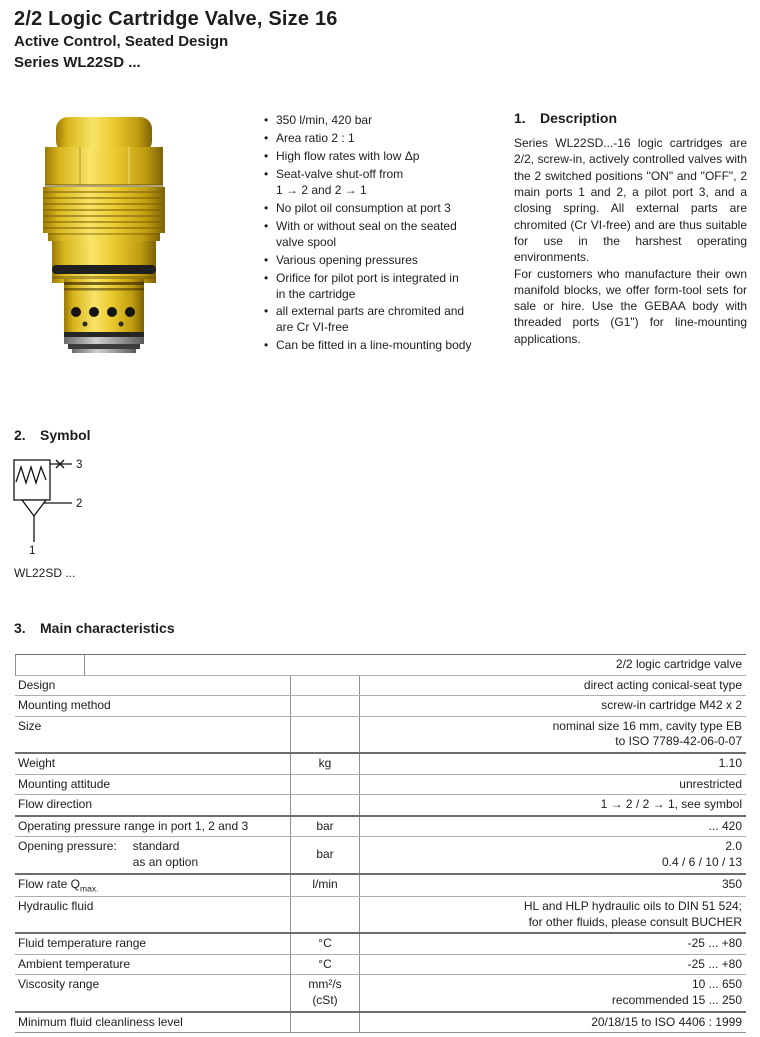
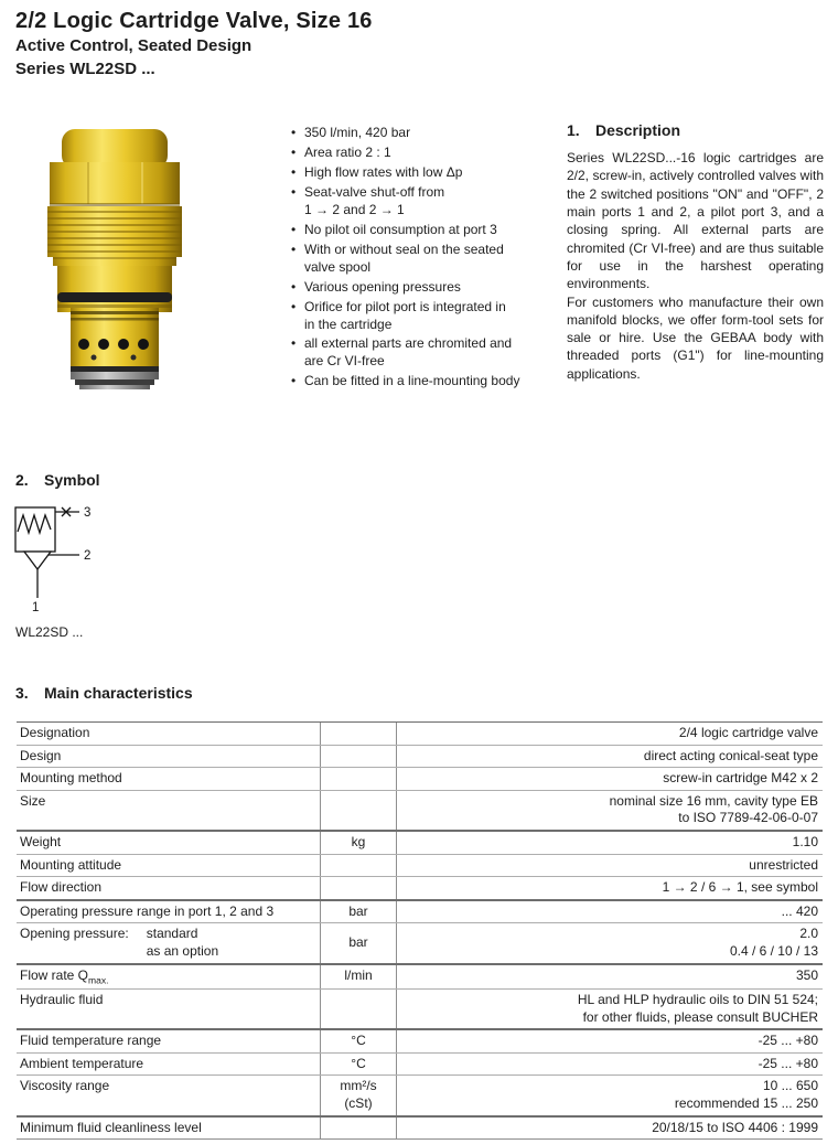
  2/2 Logic Cartridge Valve, Size 16
  Active Control, Seated Design
  Series WL22SD ...
  •
  350 l/min, 420 bar
  •
  Area ratio 2 : 1
  •
  High flow rates with low Δp
  •
  Seat-valve shut-off from
  1 → 2 and 2 → 1
  •
  No pilot oil consumption at port 3
  •
  With or without seal on the seated
  valve spool
  •
  Various opening pressures
  •
  Orifice for pilot port is integrated in
  in the cartridge
  •
  all external parts are chromited and
  are Cr VI-free
  •
  Can be fitted in a line-mounting body
  1.
  Description
  Series WL22SD...-16 logic cartridges are 2/2, screw-in, actively controlled valves with the 2 switched positions "ON" and "OFF", 2 main ports 1 and 2, a pilot port 3, and a closing spring. All external parts are chromited (Cr VI-free) and are thus suitable for use in the harshest operating environments.
  For customers who manufacture their own manifold blocks, we offer form-tool sets for sale or hire. Use the GEBAA body with threaded ports (G1") for line-mounting applications.
  2.
  Symbol
  3
  2
  1
  WL22SD ...
  3.
  Main characteristics
+ Designation
- 2/2 logic cartridge valve
+ 2/4 logic cartridge valve
  Design
  direct acting conical-seat type
  Mounting method
  screw-in cartridge M42 x 2
  Size
  nominal size 16 mm, cavity type EB
  to ISO 7789-42-06-0-07
  Weight
  kg
  1.10
  Mounting attitude
  unrestricted
  Flow direction
- 1 → 2 / 2 → 1, see symbol
+ 1 → 2 / 6 → 1, see symbol
  Operating pressure range in port 1, 2 and 3
  bar
  ... 420
  Opening pressure:
  standard
  as an option
  bar
  2.0
  0.4 / 6 / 10 / 13
  Flow rate Qmax.
  l/min
  350
  Hydraulic fluid
  HL and HLP hydraulic oils to DIN 51 524;
  for other fluids, please consult BUCHER
  Fluid temperature range
  °C
  -25 ... +80
  Ambient temperature
  °C
  -25 ... +80
  Viscosity range
  mm²/s
  (cSt)
  10 ... 650
  recommended 15 ... 250
  Minimum fluid cleanliness level
  20/18/15 to ISO 4406 : 1999
